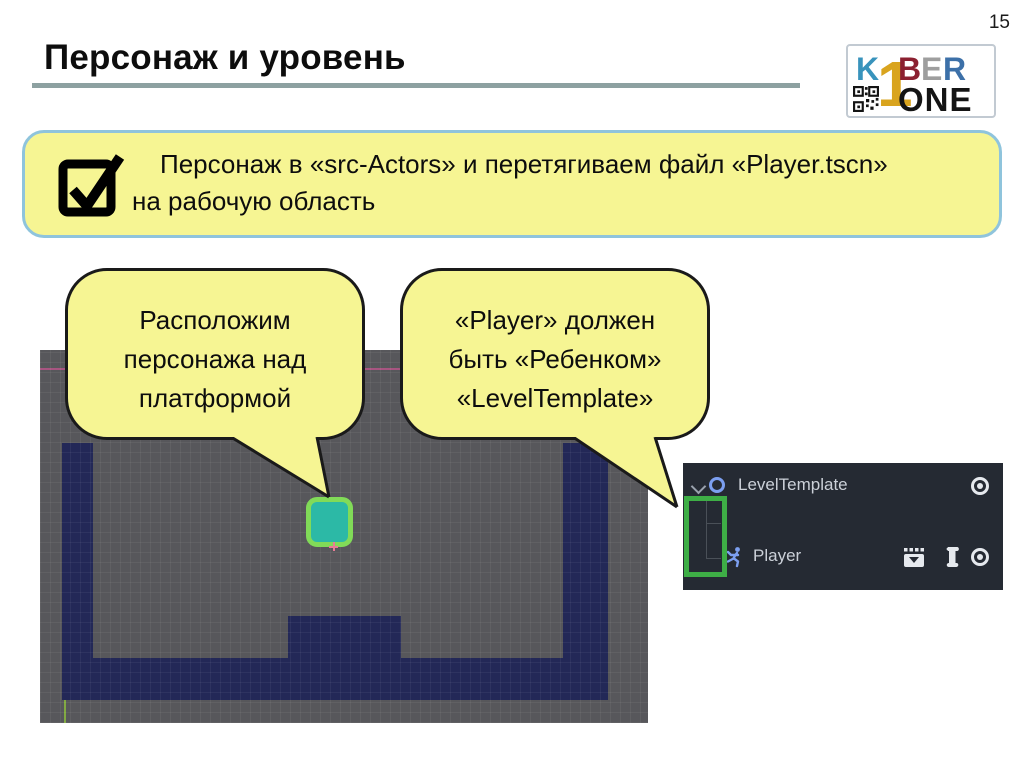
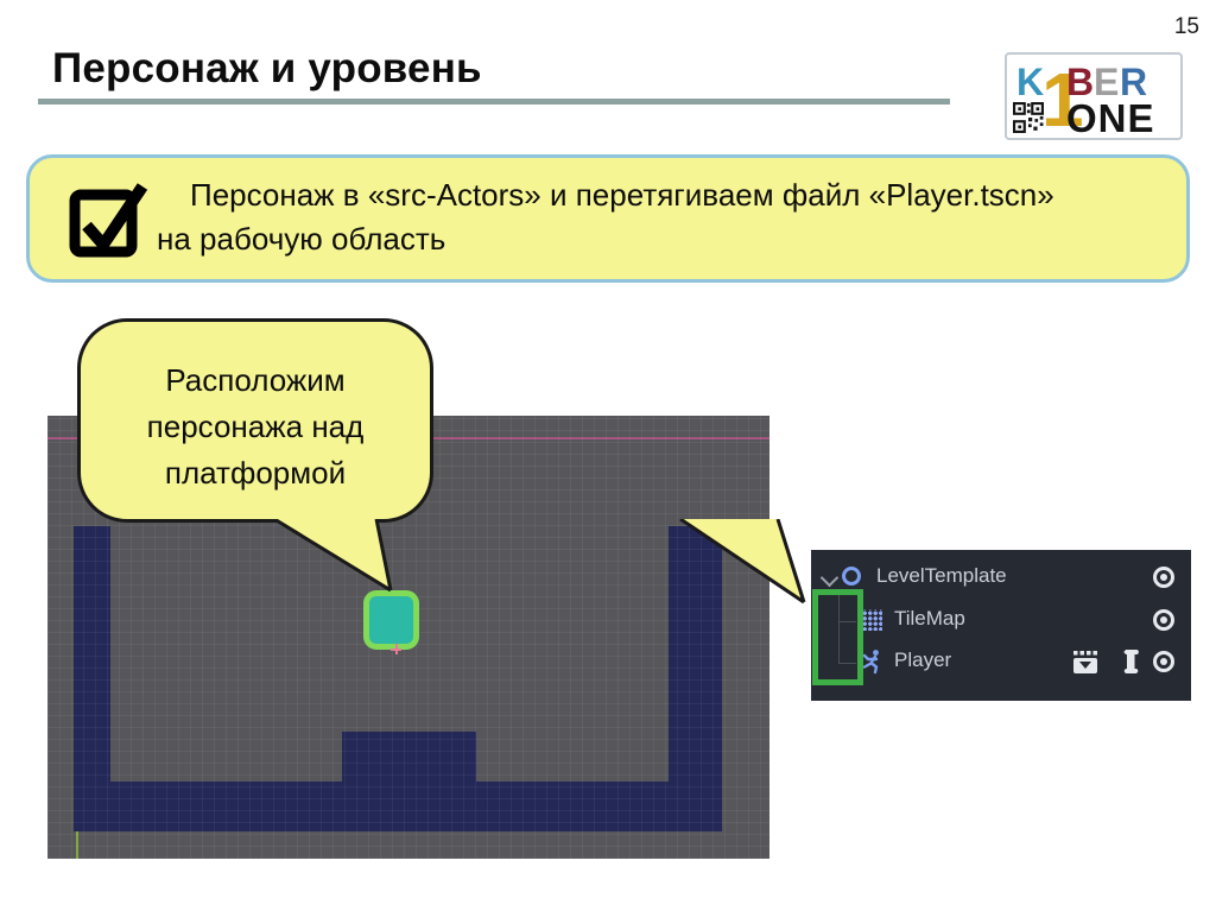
  15
  Персонаж и уровень
  K
  1
  B
  E
  R
  ONE
  Персонаж в «src-Actors» и перетягиваем файл «Player.tscn»
  на рабочую область
  Расположим
  персонажа над
  платформой
- «Player» должен
- быть «Ребенком»
- «LevelTemplate»
  LevelTemplate
+ TileMap
  Player
